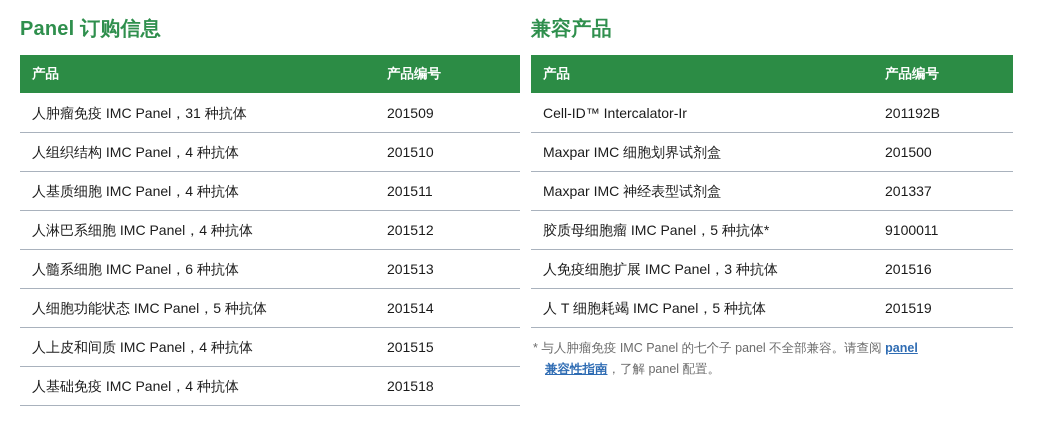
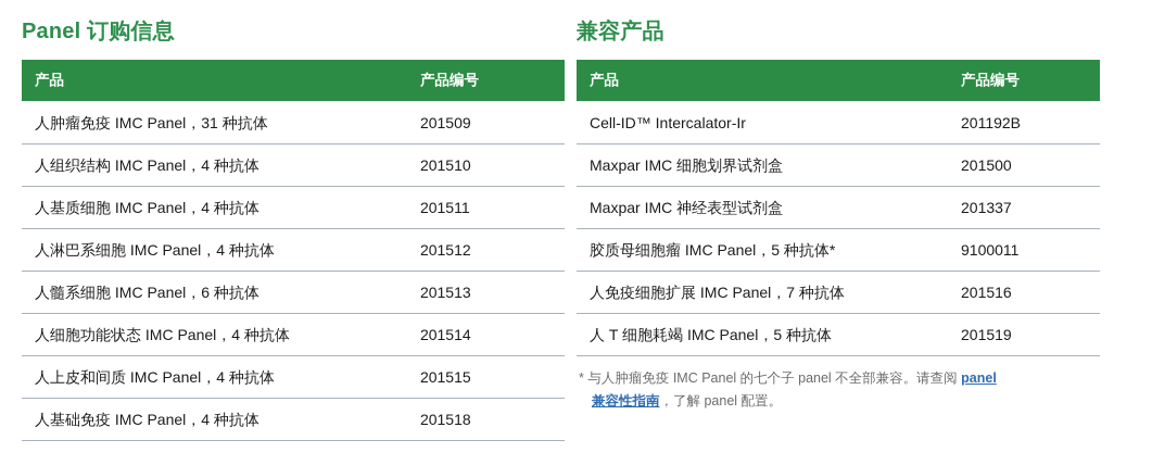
  Panel 订购信息
  产品	产品编号
  人肿瘤免疫 IMC Panel，31 种抗体	201509
  人组织结构 IMC Panel，4 种抗体	201510
  人基质细胞 IMC Panel，4 种抗体	201511
  人淋巴系细胞 IMC Panel，4 种抗体	201512
  人髓系细胞 IMC Panel，6 种抗体	201513
- 人细胞功能状态 IMC Panel，5 种抗体	201514
+ 人细胞功能状态 IMC Panel，4 种抗体	201514
  人上皮和间质 IMC Panel，4 种抗体	201515
  人基础免疫 IMC Panel，4 种抗体	201518
  兼容产品
  产品	产品编号
  Cell-ID™ Intercalator-Ir	201192B
  Maxpar IMC 细胞划界试剂盒	201500
  Maxpar IMC 神经表型试剂盒	201337
  胶质母细胞瘤 IMC Panel，5 种抗体*	9100011
- 人免疫细胞扩展 IMC Panel，3 种抗体	201516
+ 人免疫细胞扩展 IMC Panel，7 种抗体	201516
  人 T 细胞耗竭 IMC Panel，5 种抗体	201519
  * 与人肿瘤免疫 IMC Panel 的七个子 panel 不全部兼容。请查阅 panel
  兼容性指南，了解 panel 配置。
